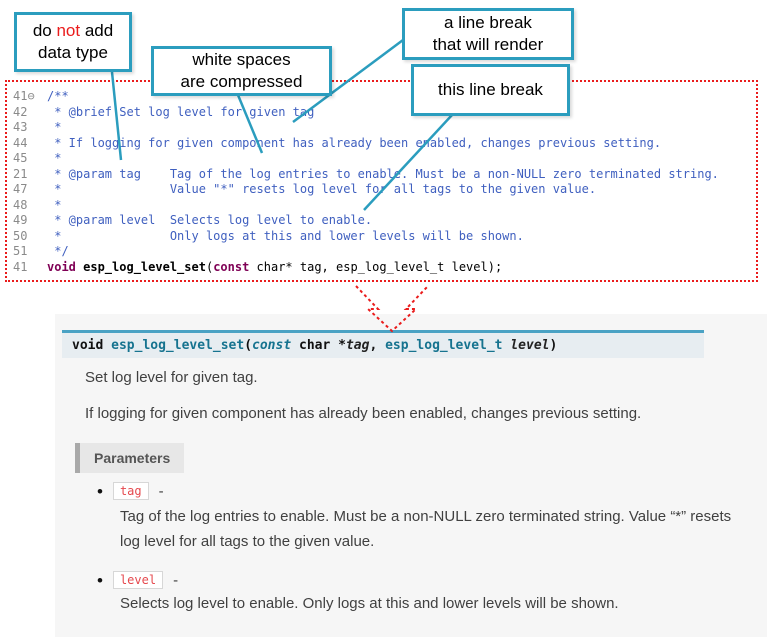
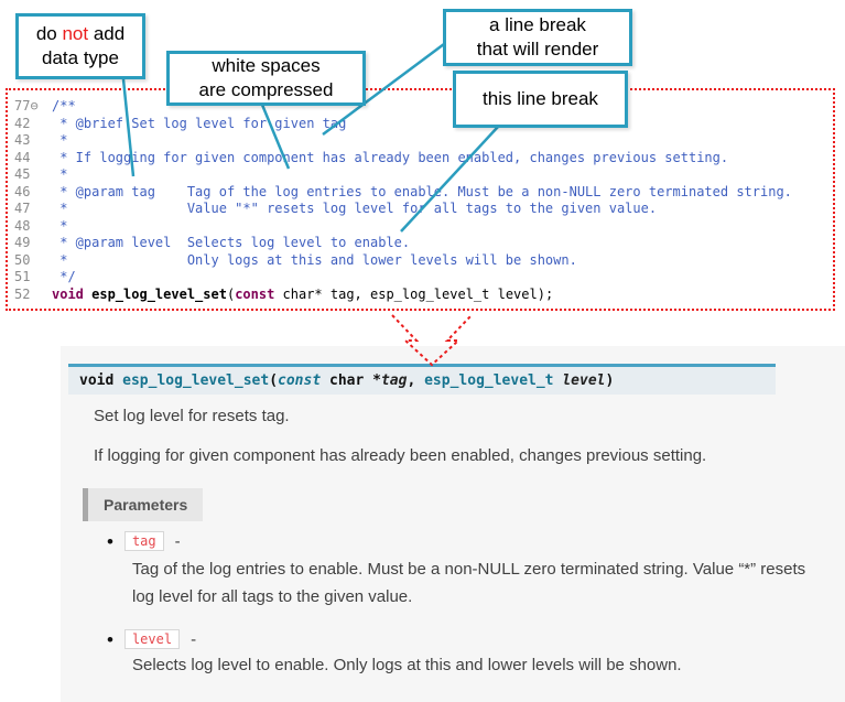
  do not add
  data type
  white spaces
  are compressed
  a line break
  that will render
  this line break
- 41⊖
+ 77⊖
  /**
  42
  * @brief Set log level for given tag
  43
  *
  44
  * If logging for given component has already been eabled, changes previous setting.
  45
  *
- 21
+ 46
  * @param tag Tag of the log entries to enabl. Must be a non-NULL zero terminated string.
  47
  * Value "*" resets log level fo all tags to the given value.
  48
  *
  49
  * @param level Selects log level to enable.
  50
  * Only logs at this and lower levels will be shown.
  51
  */
- 41
+ 52
  void
  esp_log_level_set
  (
  const
  char* tag, esp_log_level_t level);
  void esp_log_level_set(const char *tag, esp_log_level_t level)
- Set log level for given tag.
+ Set log level for resets tag.
  If logging for given component has already been enabled, changes previous setting.
  Parameters
  •
  tag
  -
  Tag of the log entries to enable. Must be a non-NULL zero terminated string. Value “*” resets log level for all tags to the given value.
  •
  level
  -
  Selects log level to enable. Only logs at this and lower levels will be shown.
